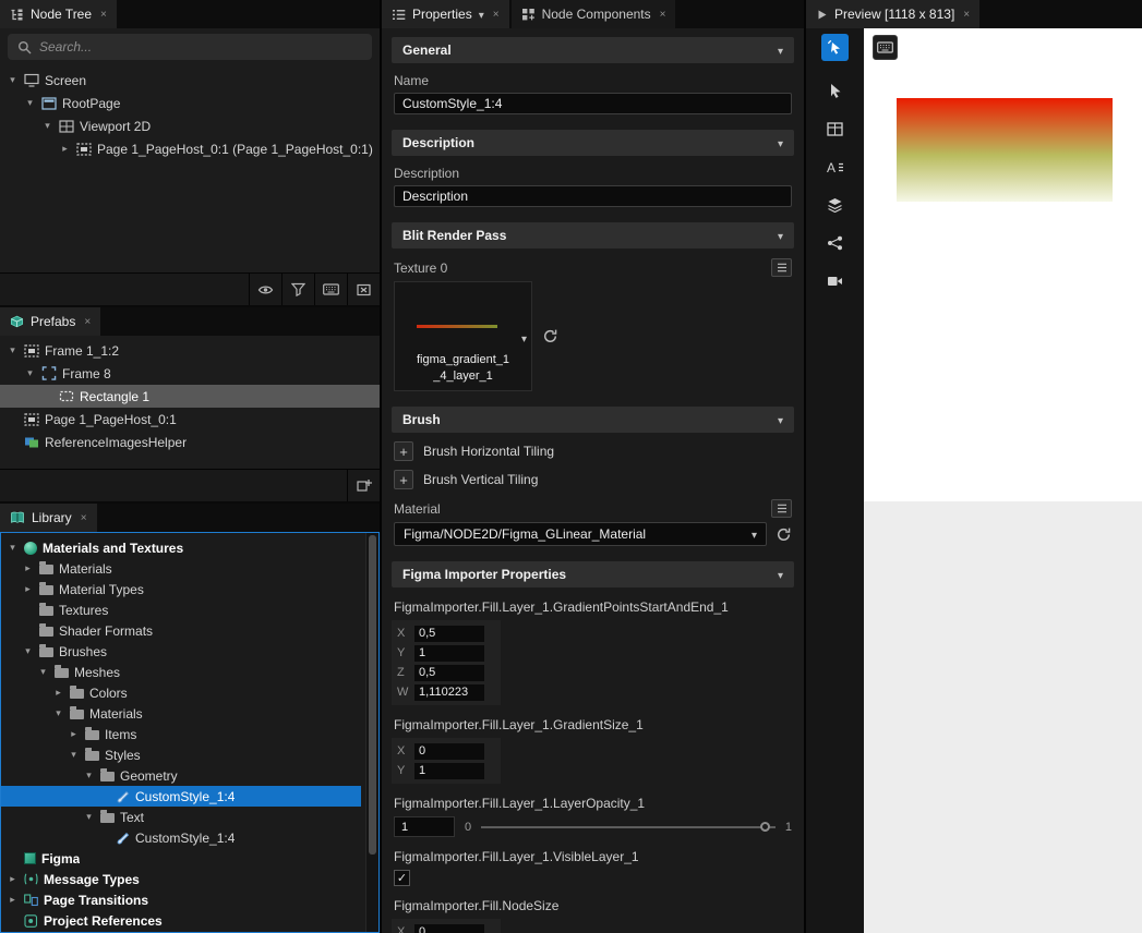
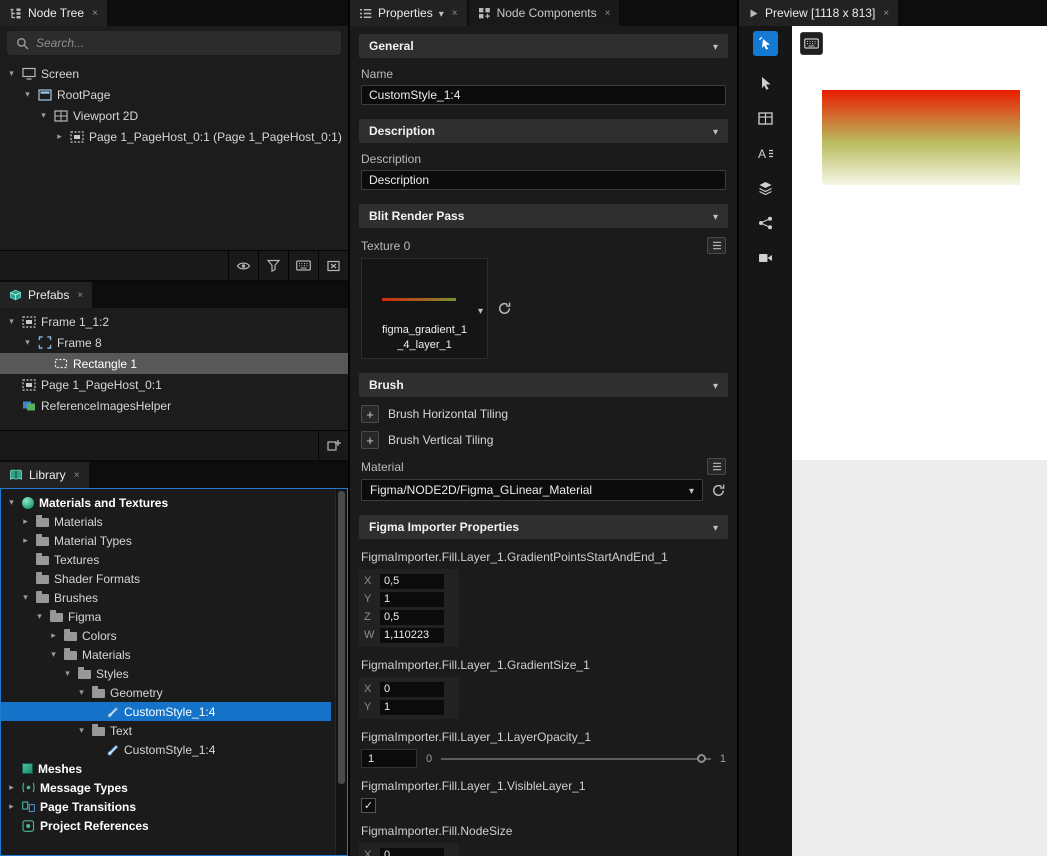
  Node Tree
  Search...
  Screen
  RootPage
  Viewport 2D
  Page 1_PageHost_0:1 (Page 1_PageHost_0:1)
  Prefabs
  Frame 1_1:2
  Frame 8
  Rectangle 1
  Page 1_PageHost_0:1
  ReferenceImagesHelper
  Library
  Materials and Textures
  Materials
  Material Types
  Textures
  Shader Formats
  Brushes
- Meshes
+ Figma
  Colors
  Materials
- Items
  Styles
  Geometry
  CustomStyle_1:4
  Text
  CustomStyle_1:4
- Figma
+ Meshes
  Message Types
  Page Transitions
  Project References
  Properties
  Node Components
  General
  Name
  CustomStyle_1:4
  Description
  Description
  Description
  Blit Render Pass
  Texture 0
  figma_gradient_1
  _4_layer_1
  Brush
  Brush Horizontal Tiling
  Brush Vertical Tiling
  Material
  Figma/NODE2D/Figma_GLinear_Material
  Figma Importer Properties
  FigmaImporter.Fill.Layer_1.GradientPointsStartAndEnd_1
  X
  0,5
  Y
  1
  Z
  0,5
  W
  1,110223
  FigmaImporter.Fill.Layer_1.GradientSize_1
  X
  0
  Y
  1
  FigmaImporter.Fill.Layer_1.LayerOpacity_1
  1
  0
  1
  FigmaImporter.Fill.Layer_1.VisibleLayer_1
  FigmaImporter.Fill.NodeSize
  X
  0
  Preview [1118 x 813]
  A
